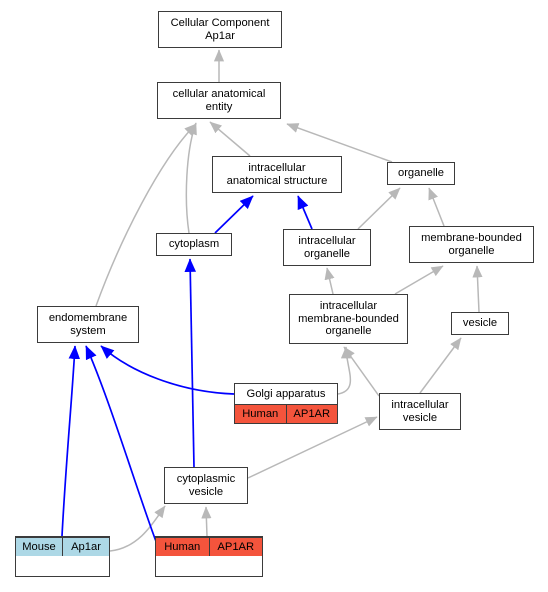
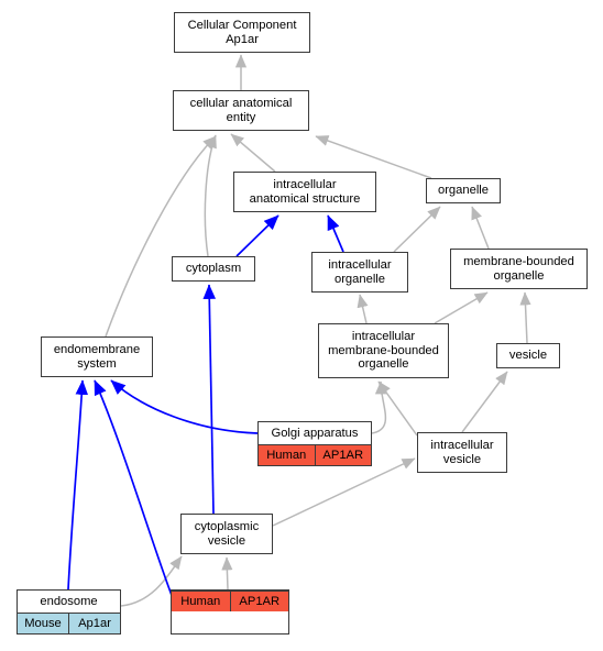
  Cellular Component
  Ap1ar
  cellular anatomical
  entity
  intracellular
  anatomical structure
  organelle
  cytoplasm
  intracellular
  organelle
  membrane-bounded
  organelle
  endomembrane
  system
  intracellular
  membrane-bounded
  organelle
  vesicle
  Golgi apparatus
  Human
  AP1AR
  intracellular
  vesicle
  cytoplasmic
  vesicle
+ endosome
  Mouse
  Ap1ar
  Human
  AP1AR
